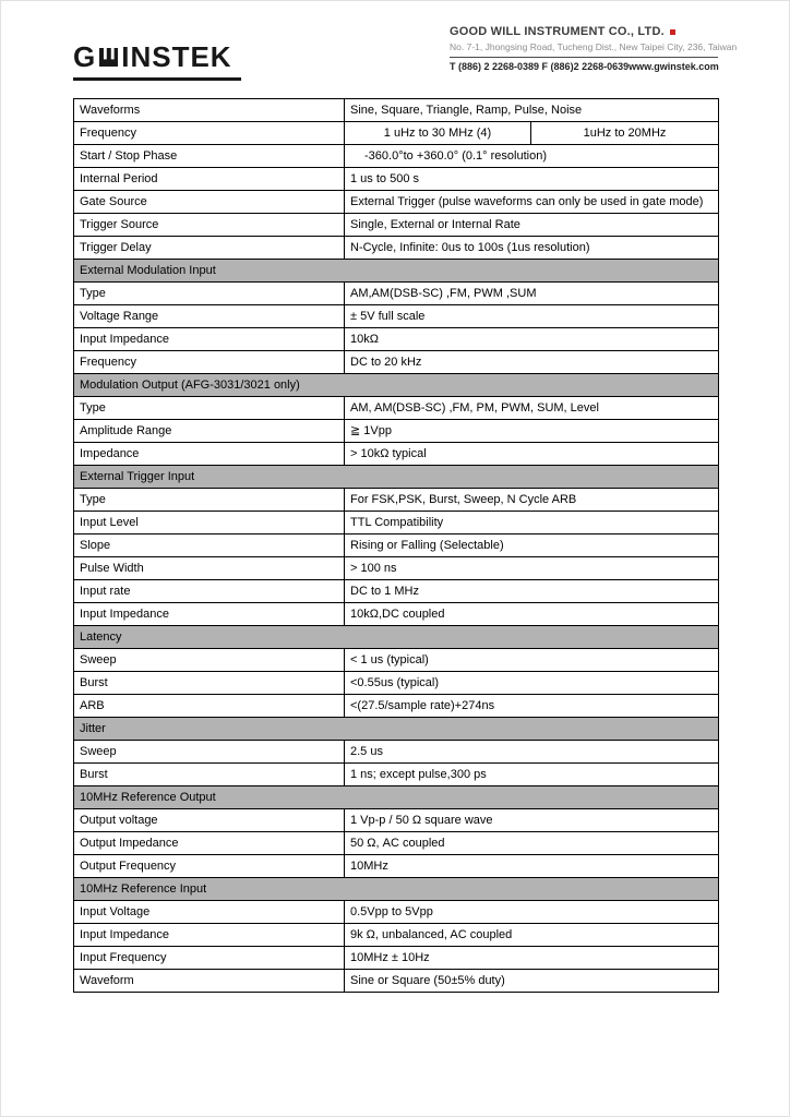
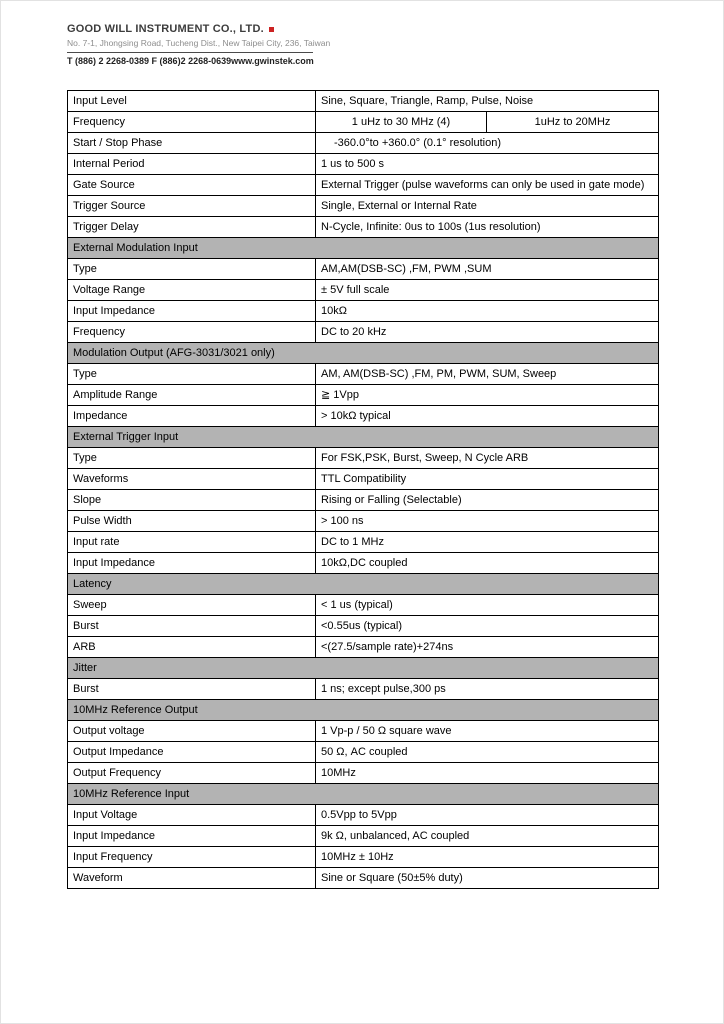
- G
- INSTEK
  GOOD WILL INSTRUMENT CO., LTD.
  No. 7-1, Jhongsing Road, Tucheng Dist., New Taipei City, 236, Taiwan
  T (886) 2 2268-0389 F (886)2 2268-0639
  www.gwinstek.com
- Waveforms	Sine, Square, Triangle, Ramp, Pulse, Noise
+ Input Level	Sine, Square, Triangle, Ramp, Pulse, Noise
  Frequency	1 uHz to 30 MHz (4)	1uHz to 20MHz
  Start / Stop Phase	-360.0°to +360.0° (0.1° resolution)
  Internal Period	1 us to 500 s
  Gate Source	External Trigger (pulse waveforms can only be used in gate mode)
  Trigger Source	Single, External or Internal Rate
  Trigger Delay	N-Cycle, Infinite: 0us to 100s (1us resolution)
  External Modulation Input
  Type	AM,AM(DSB-SC) ,FM, PWM ,SUM
  Voltage Range	± 5V full scale
  Input Impedance	10kΩ
  Frequency	DC to 20 kHz
  Modulation Output (AFG-3031/3021 only)
- Type	AM, AM(DSB-SC) ,FM, PM, PWM, SUM, Level
+ Type	AM, AM(DSB-SC) ,FM, PM, PWM, SUM, Sweep
  Amplitude Range	≧ 1Vpp
  Impedance	> 10kΩ typical
  External Trigger Input
  Type	For FSK,PSK, Burst, Sweep, N Cycle ARB
- Input Level	TTL Compatibility
+ Waveforms	TTL Compatibility
  Slope	Rising or Falling (Selectable)
  Pulse Width	> 100 ns
  Input rate	DC to 1 MHz
  Input Impedance	10kΩ,DC coupled
  Latency
  Sweep	< 1 us (typical)
  Burst	<0.55us (typical)
  ARB	<(27.5/sample rate)+274ns
  Jitter
- Sweep	2.5 us
  Burst	1 ns; except pulse,300 ps
  10MHz Reference Output
  Output voltage	1 Vp-p / 50 Ω square wave
  Output Impedance	50 Ω, AC coupled
  Output Frequency	10MHz
  10MHz Reference Input
  Input Voltage	0.5Vpp to 5Vpp
  Input Impedance	9k Ω, unbalanced, AC coupled
  Input Frequency	10MHz ± 10Hz
  Waveform	Sine or Square (50±5% duty)
